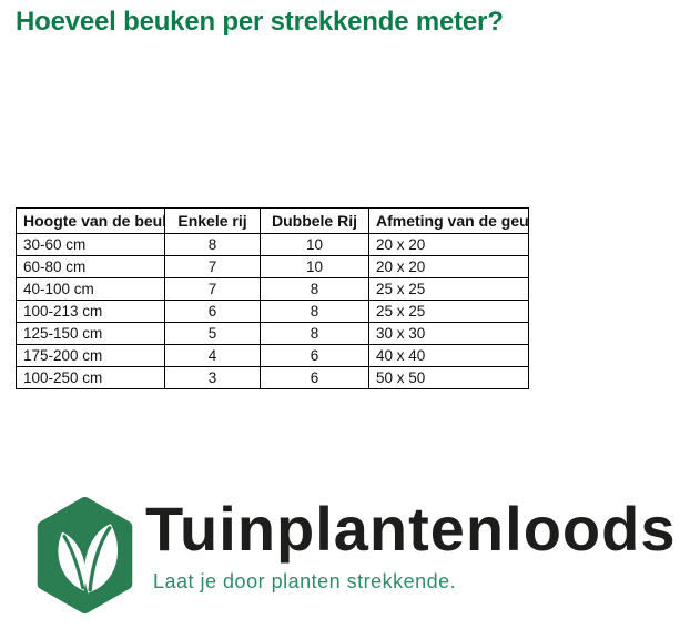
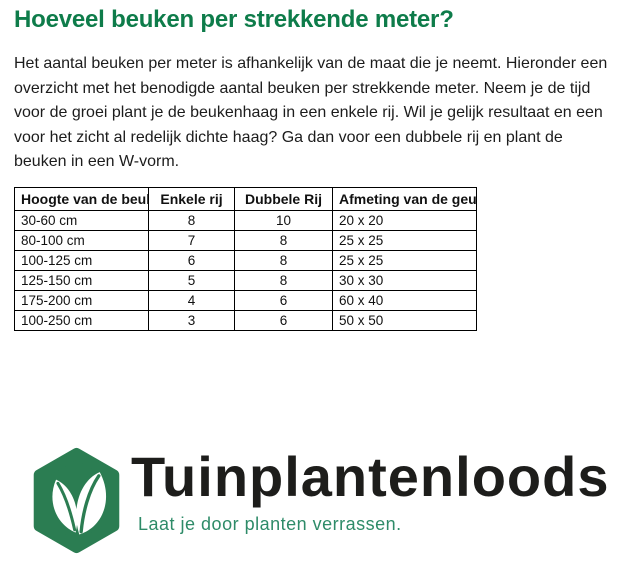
  Hoeveel beuken per strekkende meter?
+ Het aantal beuken per meter is afhankelijk van de maat die je neemt. Hieronder een overzicht met het benodigde aantal beuken per strekkende meter. Neem je de tijd voor de groei plant je de beukenhaag in een enkele rij. Wil je gelijk resultaat en een voor het zicht al redelijk dichte haag? Ga dan voor een dubbele rij en plant de beuken in een W-vorm.
  Hoogte van de beu	Enkele rij	Dubbele Rij	Afmeting van de geu
  30-60 cm	8	10	20 x 20
- 60-80 cm	7	10	20 x 20
- 40-100 cm	7	8	25 x 25
+ 80-100 cm	7	8	25 x 25
- 100-213 cm	6	8	25 x 25
+ 100-125 cm	6	8	25 x 25
  125-150 cm	5	8	30 x 30
- 175-200 cm	4	6	40 x 40
+ 175-200 cm	4	6	60 x 40
  100-250 cm	3	6	50 x 50
  Tuinplantenloods
- Laat je door planten strekkende.
+ Laat je door planten verrassen.
